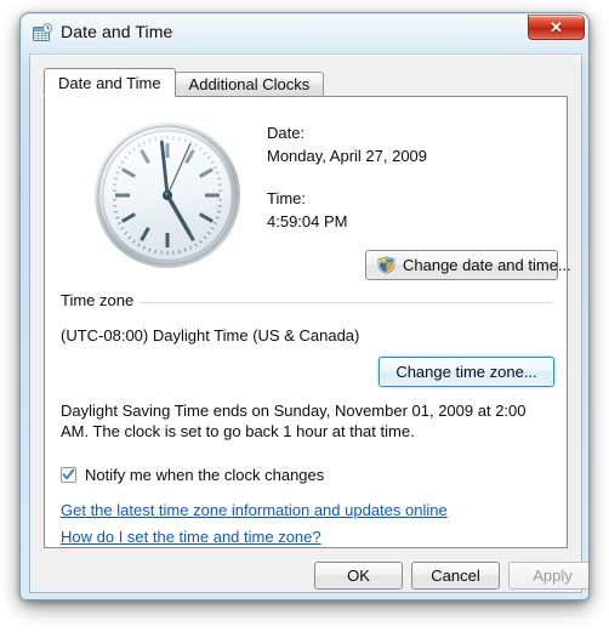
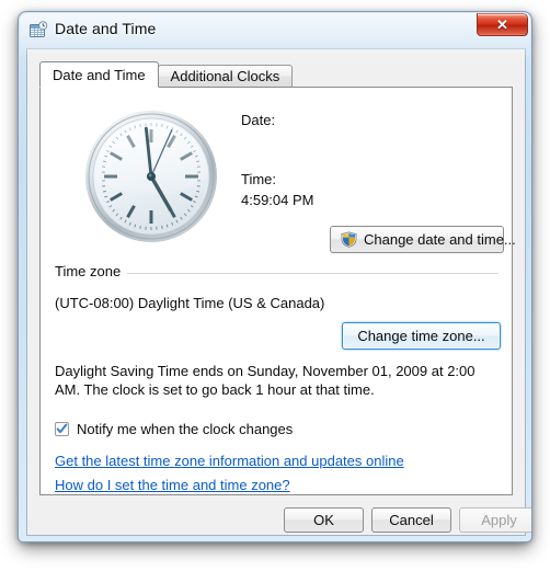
  Date and Time
  ✕
  Date and Time
  Additional Clocks
  Date:
- Monday, April 27, 2009
  Time:
  4:59:04 PM
  Change date and time...
  Time zone
  (UTC-08:00) Daylight Time (US & Canada)
  Change time zone...
  Daylight Saving Time ends on Sunday, November 01, 2009 at 2:00 AM. The clock is set to go back 1 hour at that time.
  Notify me when the clock changes
  Get the latest time zone information and updates online
  How do I set the time and time zone?
  OK
  Cancel
  Apply
